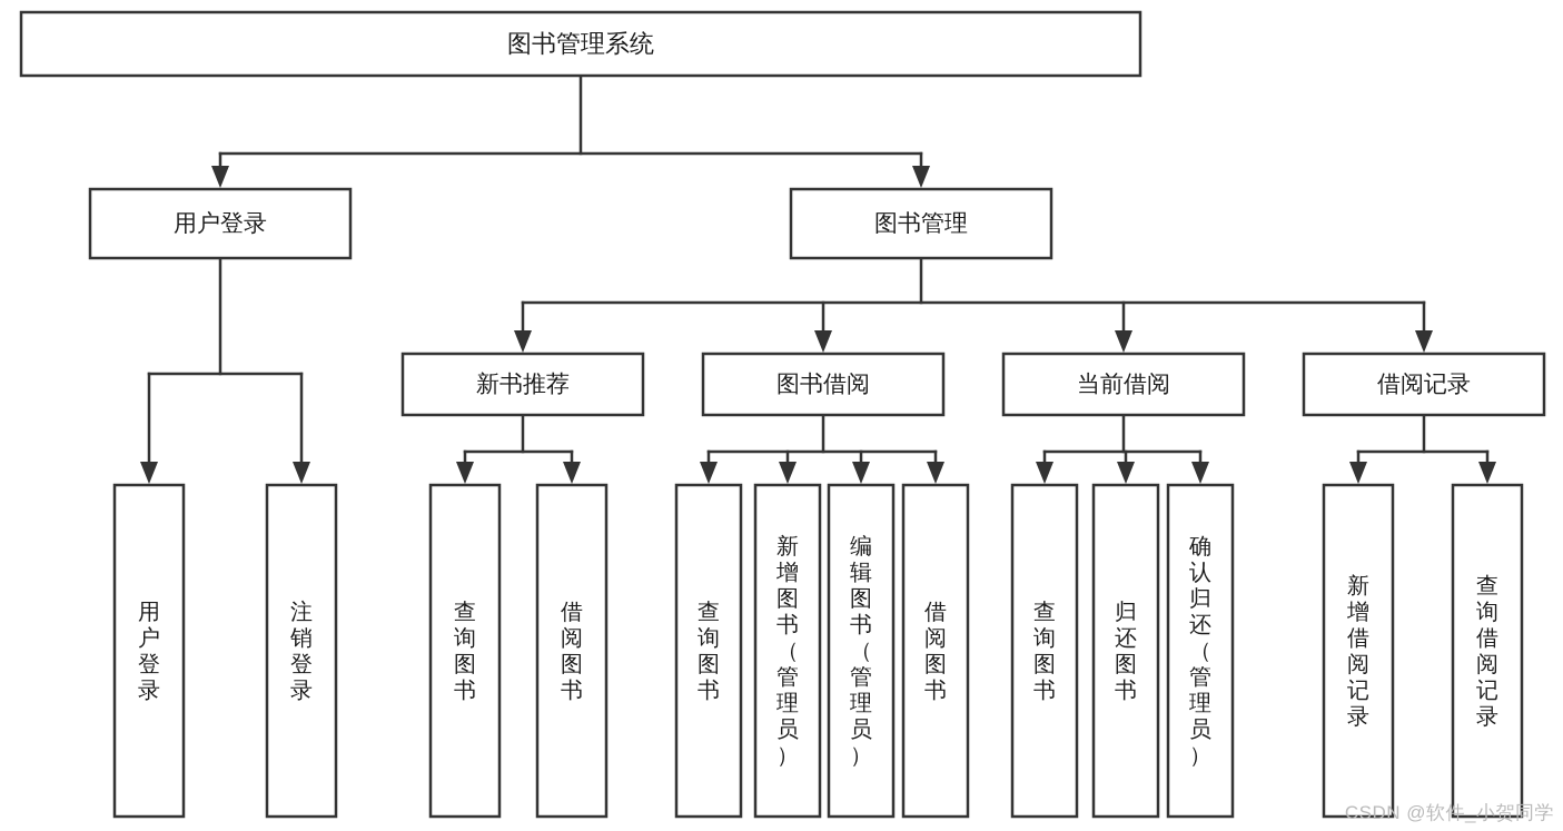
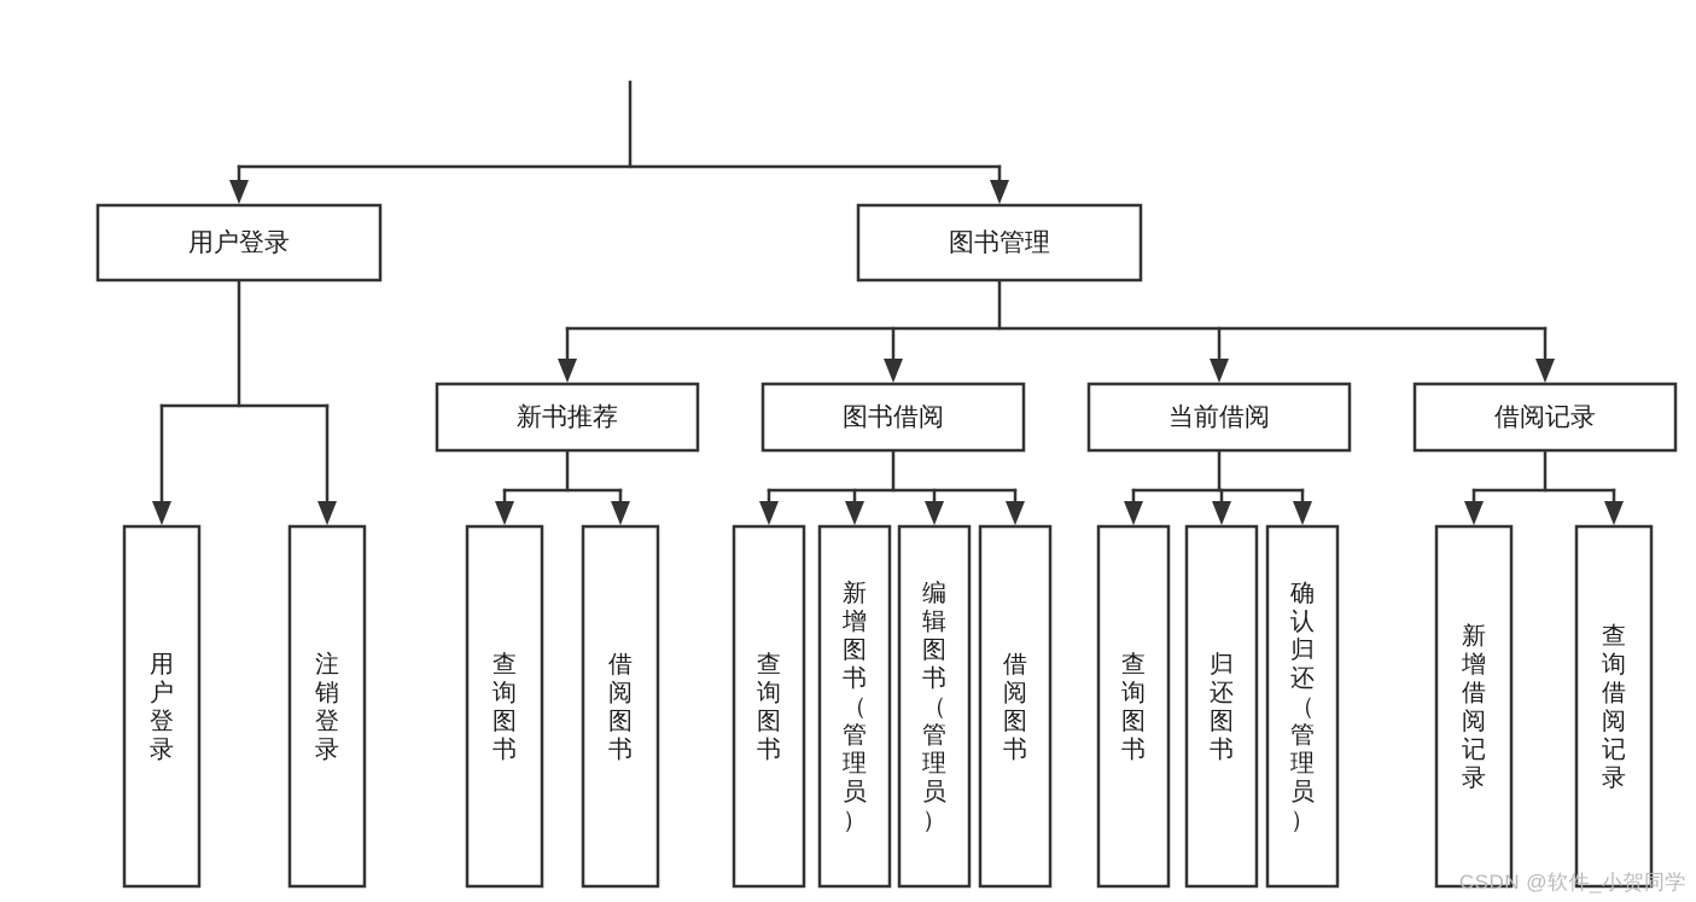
- 图书管理系统
  用户登录
  图书管理
  新书推荐
  图书借阅
  当前借阅
  借阅记录
  用户登录
  注销登录
  查询图书
  借阅图书
  查询图书
  新增图书（管理员）
  编辑图书（管理员）
  借阅图书
  查询图书
  归还图书
  确认归还（管理员）
  新增借阅记录
  查询借阅记录
  CSDN @软件_小贺同学
